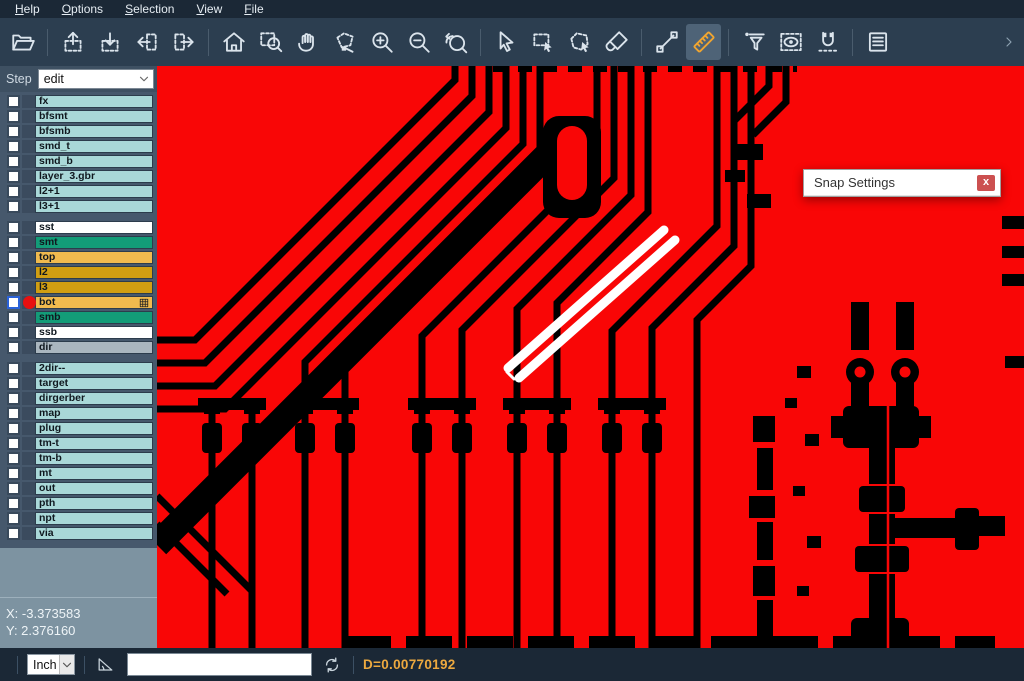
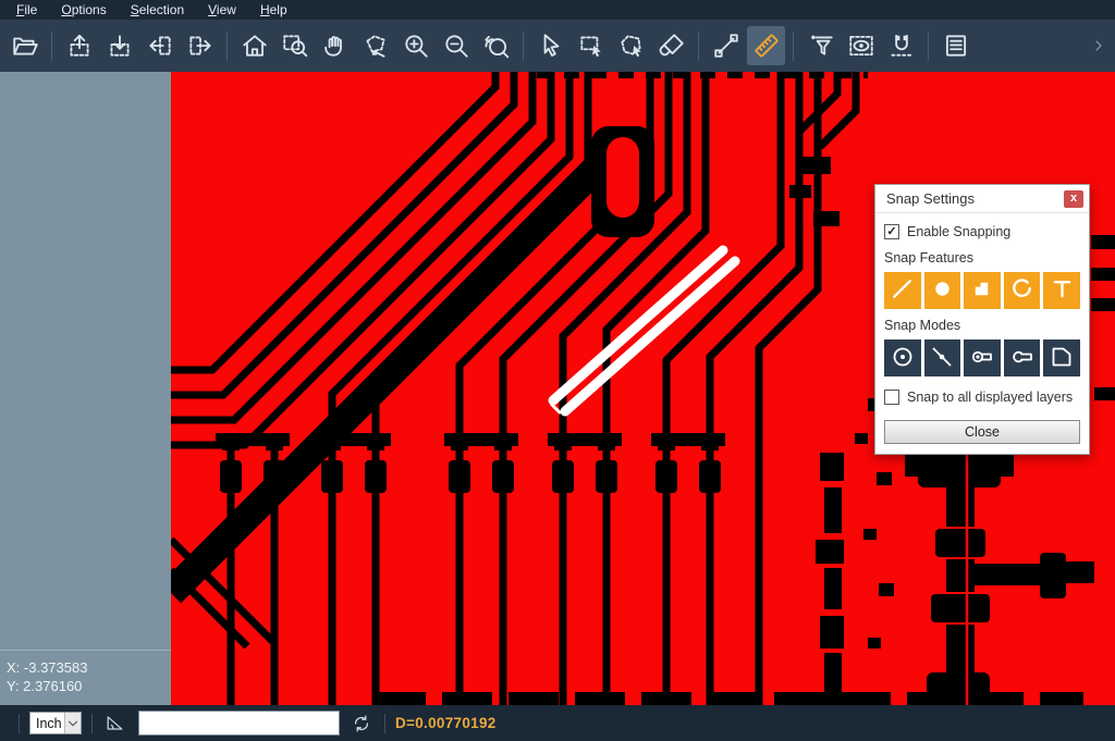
- Help
+ File
  Options
  Selection
  View
- File
+ Help
- Step
- edit
- fx
- bfsmt
- bfsmb
- smd_t
- smd_b
- layer_3.gbr
- l2+1
- l3+1
- sst
- smt
- top
- l2
- l3
- bot
- smb
- ssb
- dir
- 2dir--
- target
- dirgerber
- map
- plug
- tm-t
- tm-b
- mt
- out
- pth
- npt
- via
  X: -3.373583
  Y: 2.376160
  Snap Settings
  x
+ ✓
+ Enable Snapping
+ Snap Features
+ Snap Modes
+ Snap to all displayed layers
+ Close
  Inch
  D=0.00770192
